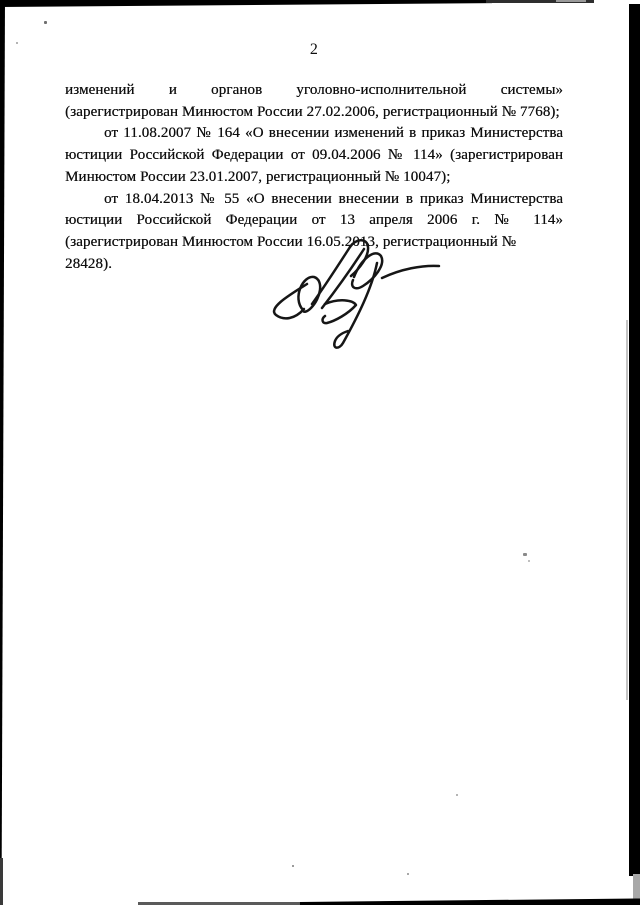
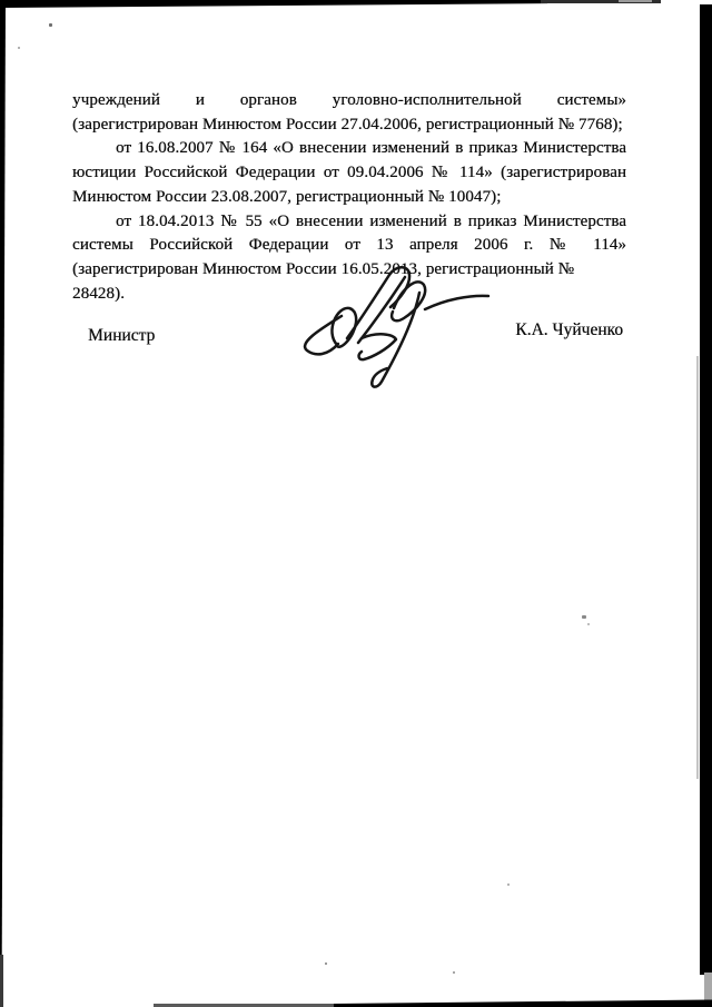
- 2
- изменений и органов уголовно-исполнительной системы»
+ учреждений и органов уголовно-исполнительной системы»
- (зарегистрирован Минюстом России 27.02.2006, регистрационный № 7768);
+ (зарегистрирован Минюстом России 27.04.2006, регистрационный № 7768);
- от 11.08.2007 № 164 «О внесении изменений в приказ Министерства
+ от 16.08.2007 № 164 «О внесении изменений в приказ Министерства
  юстиции Российской Федерации от 09.04.2006 № 114» (зарегистрирован
- Минюстом России 23.01.2007, регистрационный № 10047);
+ Минюстом России 23.08.2007, регистрационный № 10047);
- от 18.04.2013 № 55 «О внесении внесении в приказ Министерства
+ от 18.04.2013 № 55 «О внесении изменений в приказ Министерства
- юстиции Российской Федерации от 13 апреля 2006 г. № 114»
+ системы Российской Федерации от 13 апреля 2006 г. № 114»
  (зарегистрирован Минюстом России 16.05.213, регистрационный № 28428).
+ Министр
+ К.А. Чуйченко
